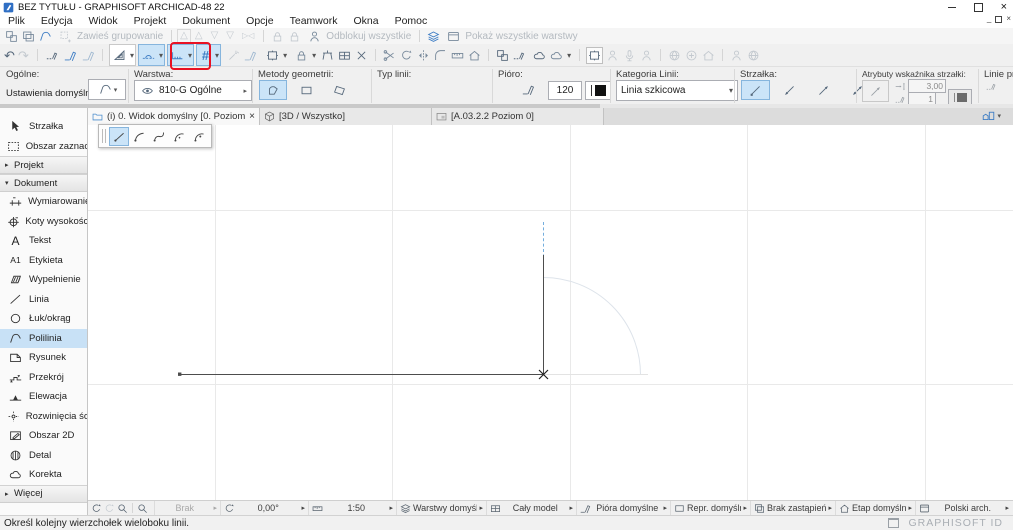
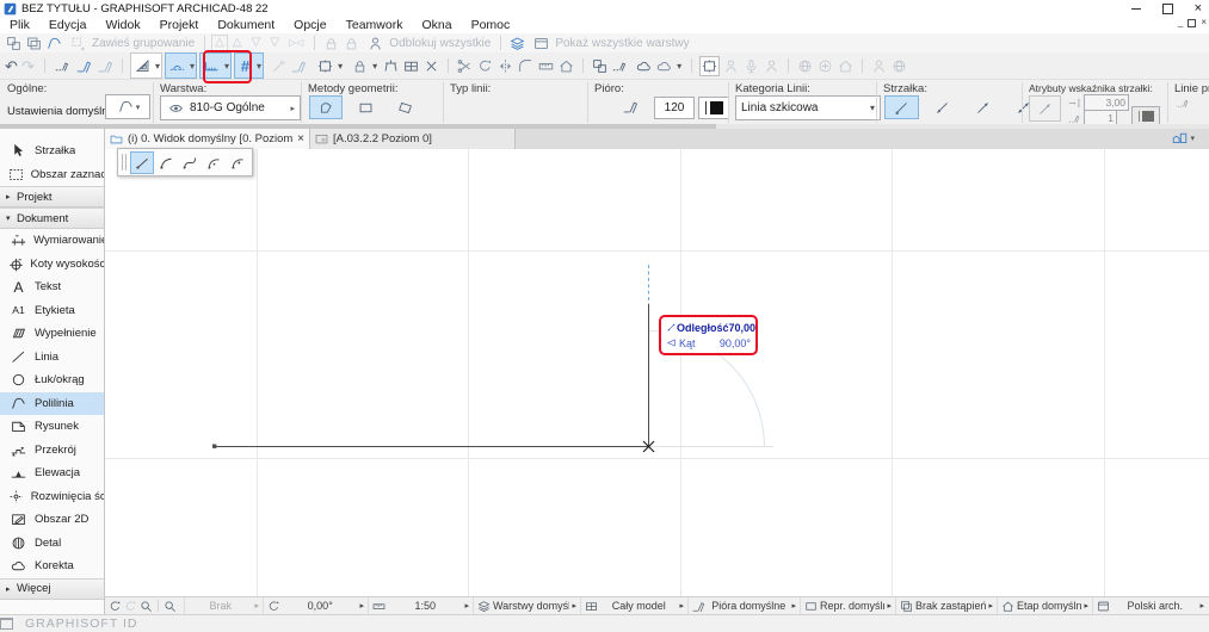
  BEZ TYTUŁU - GRAPHISOFT ARCHICAD-48 22
  ×
  Plik
  Edycja
  Widok
  Projekt
  Dokument
  Opcje
  Teamwork
  Okna
  Pomoc
  _
  ×
  Zawieś grupowanie
  △
  △
  ▽
  ▽
  ▷◁
  Odblokuj wszystkie
  Pokaż wszystkie warstwy
  ↶
  ↷
  ▾
  ▾
  ▾
  #
  ▾
  ▾
  ▾
  ▾
  Ogólne:
  Ustawienia domyśl
  Warstwa:
  810-G Ogólne
  Metody geometrii:
  Typ linii:
  Pióro:
  120
  Kategoria Linii:
  Linia szkicowa
  ▾
  Strzałka:
  Atrybuty wskaźnika strzałki:
  3,00
  1
  Strzałka
  Obszar zaznac
  Projekt
  Dokument
  Wymiarowani
  Koty wysokośc
  A
  Tekst
  A1
  Etykieta
  Wypełnienie
  Linia
  Łuk/okrąg
  Polilinia
  Rysunek
  Przekrój
  Elewacja
  Rozwinięcia śc
  Obszar 2D
  Detal
  Korekta
  Więcej
  (i) 0. Widok domyślny [0. Poziom
  ×
- [3D / Wszystko]
  [A.03.2.2 Poziom 0]
+ Odległość
+ 70,00
+ Kąt
+ 90,00°
  Brak
  0,00°
  1:50
  Warstwy domyśl
  Cały model
  Pióra domyślne
  Repr. domyśl
  Brak zastąpień
  Etap domyśln
  Polski arch.
- Określ kolejny wierzchołek wieloboku linii.
  GRAPHISOFT ID
